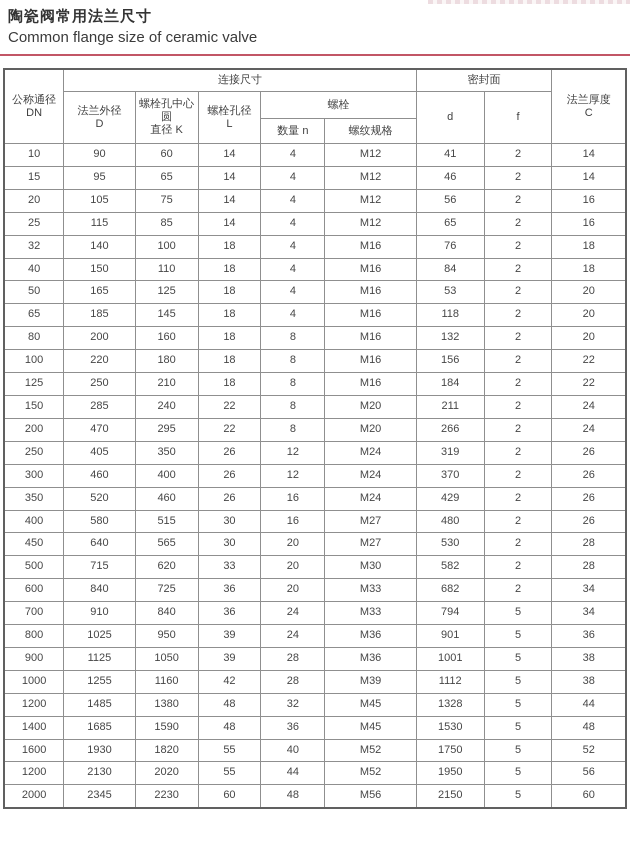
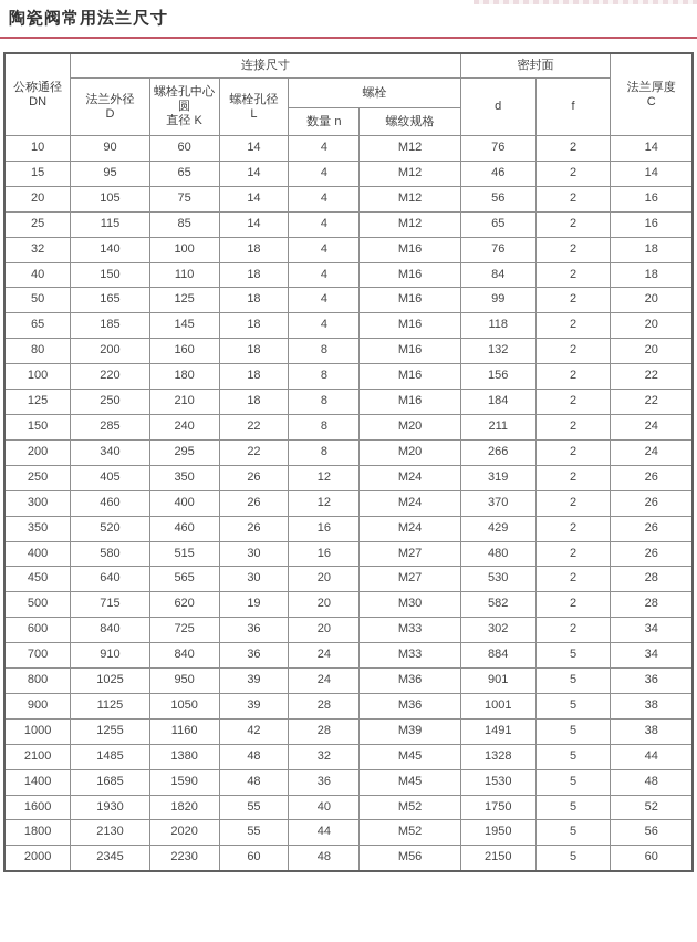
  陶瓷阀常用法兰尺寸
- Common flange size of ceramic valve
  公称通径 DN	连接尺寸	密封面	法兰厚度 C
  法兰外径 D	螺栓孔中心圆 直径 K	螺栓孔径 L	螺栓	d	f
  数量 n	螺纹规格
- 10	90	60	14	4	M12	41	2	14
+ 10	90	60	14	4	M12	76	2	14
  15	95	65	14	4	M12	46	2	14
  20	105	75	14	4	M12	56	2	16
  25	115	85	14	4	M12	65	2	16
  32	140	100	18	4	M16	76	2	18
  40	150	110	18	4	M16	84	2	18
- 50	165	125	18	4	M16	53	2	20
+ 50	165	125	18	4	M16	99	2	20
  65	185	145	18	4	M16	118	2	20
  80	200	160	18	8	M16	132	2	20
  100	220	180	18	8	M16	156	2	22
  125	250	210	18	8	M16	184	2	22
  150	285	240	22	8	M20	211	2	24
- 200	470	295	22	8	M20	266	2	24
+ 200	340	295	22	8	M20	266	2	24
  250	405	350	26	12	M24	319	2	26
  300	460	400	26	12	M24	370	2	26
  350	520	460	26	16	M24	429	2	26
  400	580	515	30	16	M27	480	2	26
  450	640	565	30	20	M27	530	2	28
- 500	715	620	33	20	M30	582	2	28
+ 500	715	620	19	20	M30	582	2	28
- 600	840	725	36	20	M33	682	2	34
+ 600	840	725	36	20	M33	302	2	34
- 700	910	840	36	24	M33	794	5	34
+ 700	910	840	36	24	M33	884	5	34
  800	1025	950	39	24	M36	901	5	36
  900	1125	1050	39	28	M36	1001	5	38
- 1000	1255	1160	42	28	M39	1112	5	38
+ 1000	1255	1160	42	28	M39	1491	5	38
- 1200	1485	1380	48	32	M45	1328	5	44
+ 2100	1485	1380	48	32	M45	1328	5	44
  1400	1685	1590	48	36	M45	1530	5	48
  1600	1930	1820	55	40	M52	1750	5	52
- 1200	2130	2020	55	44	M52	1950	5	56
+ 1800	2130	2020	55	44	M52	1950	5	56
  2000	2345	2230	60	48	M56	2150	5	60
